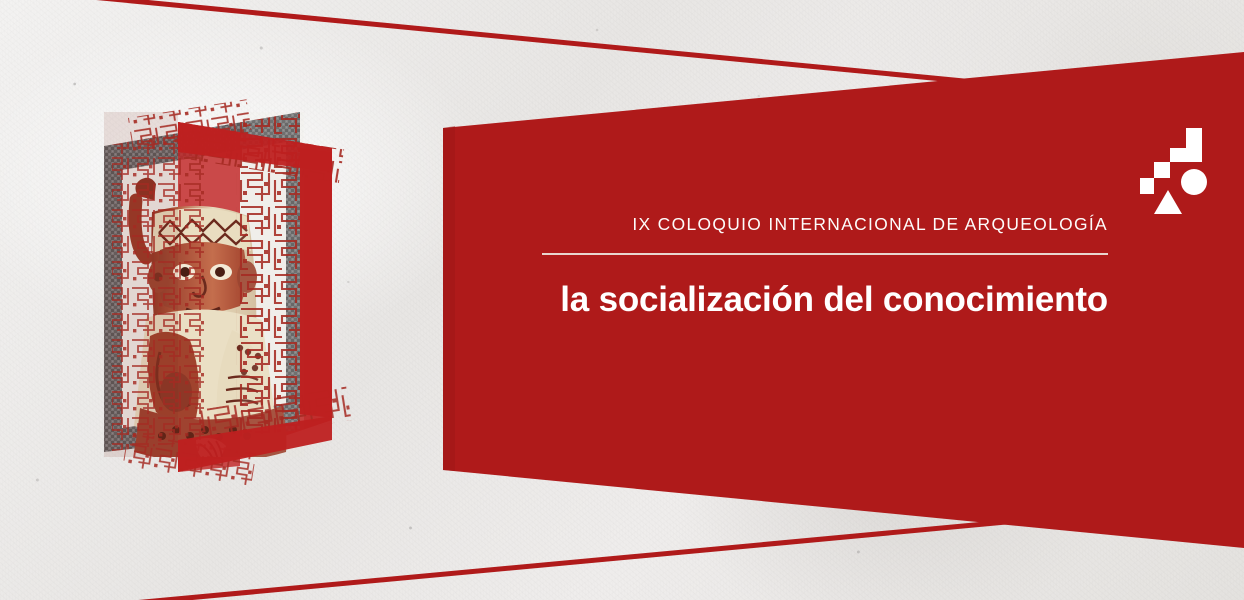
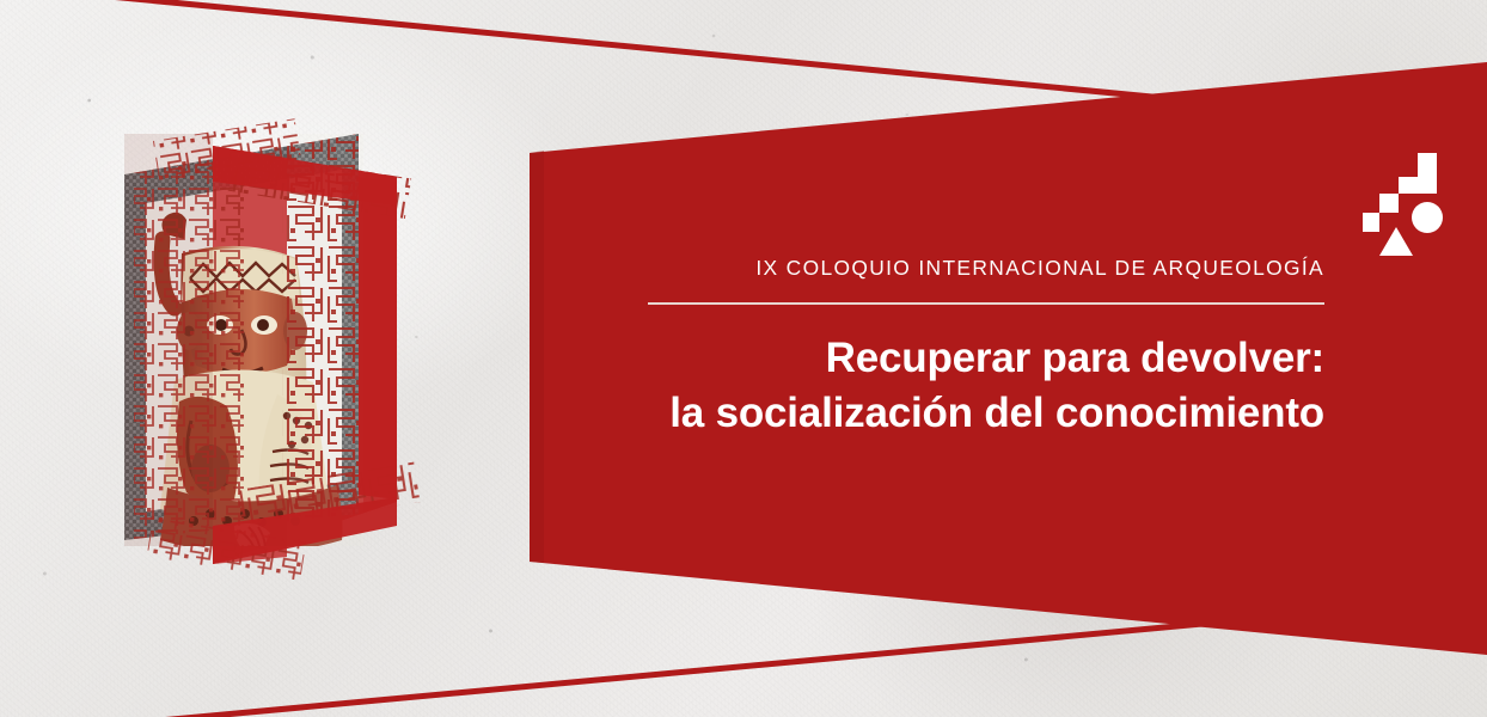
  IX COLOQUIO INTERNACIONAL DE ARQUEOLOGÍA
+ Recuperar para devolver:
  la socialización del conocimiento
